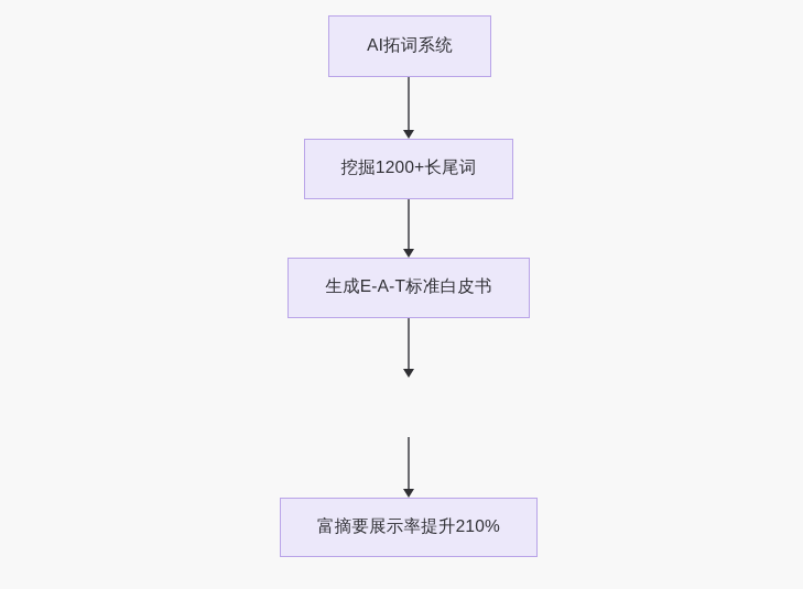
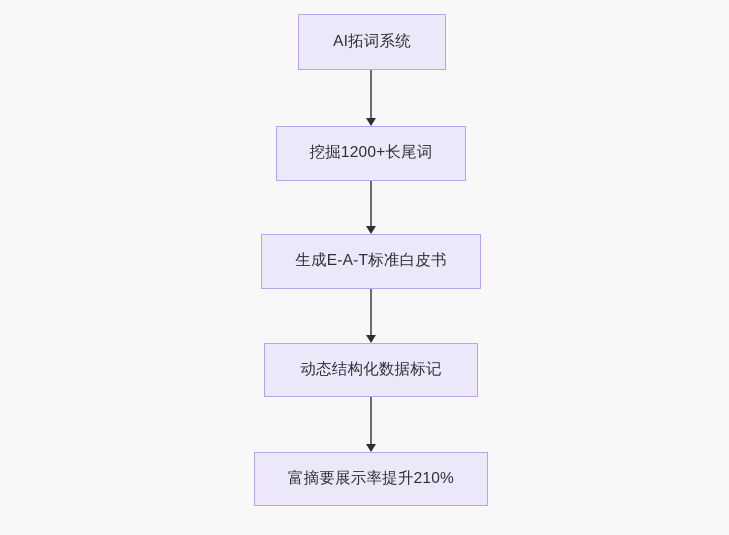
  AI拓词系统
  挖掘1200+长尾词
  生成E-A-T标准白皮书
+ 动态结构化数据标记
  富摘要展示率提升210%
